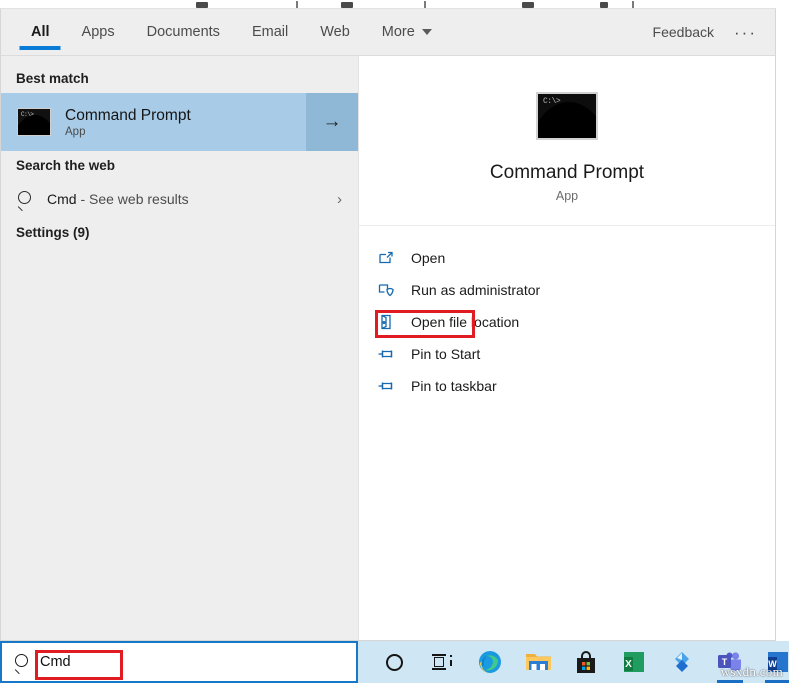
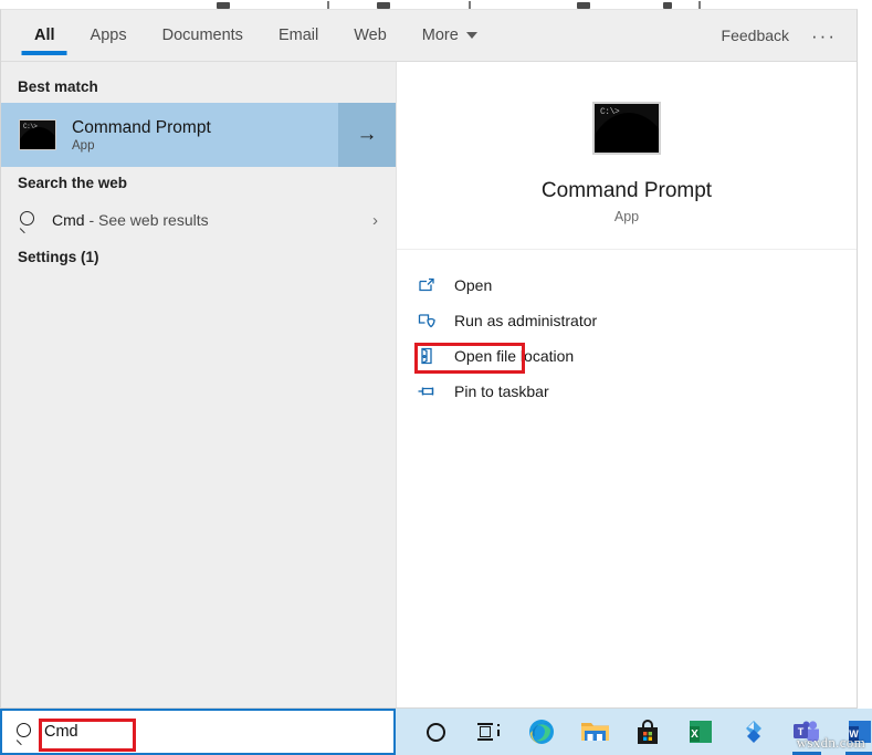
  All
  Apps
  Documents
  Email
  Web
  More
  Feedback
  ···
  Best match
  Command Prompt
  App
  →
  Search the web
  Cmd - See web results
  ›
- Settings (9)
+ Settings (1)
  C:\>
  Command Prompt
  App
  Open
  Run as administrator
  Open file location
- Pin to Start
  Pin to taskbar
  Cmd
  X
  T
  W
  wsxdn.com
